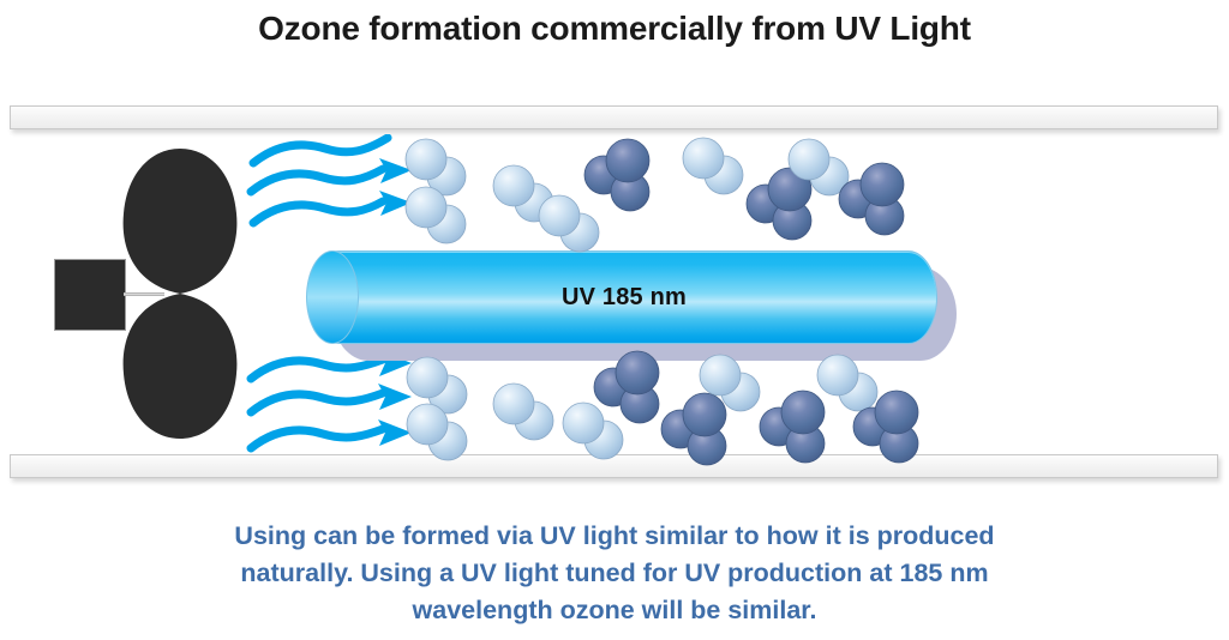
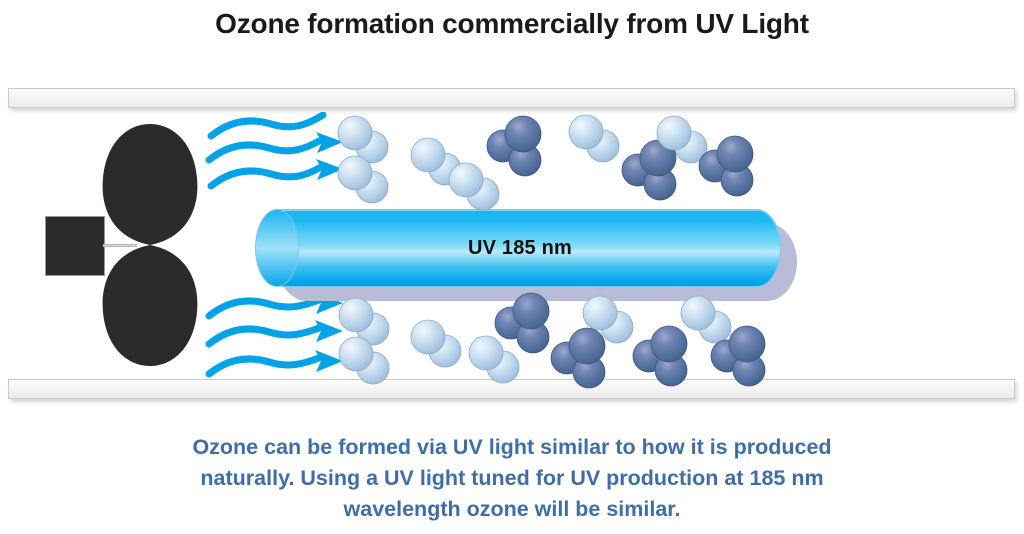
  Ozone formation commercially from UV Light
  UV 185 nm
- Using can be formed via UV light similar to how it is produced
+ Ozone can be formed via UV light similar to how it is produced
  naturally. Using a UV light tuned for UV production at 185 nm
  wavelength ozone will be similar.
